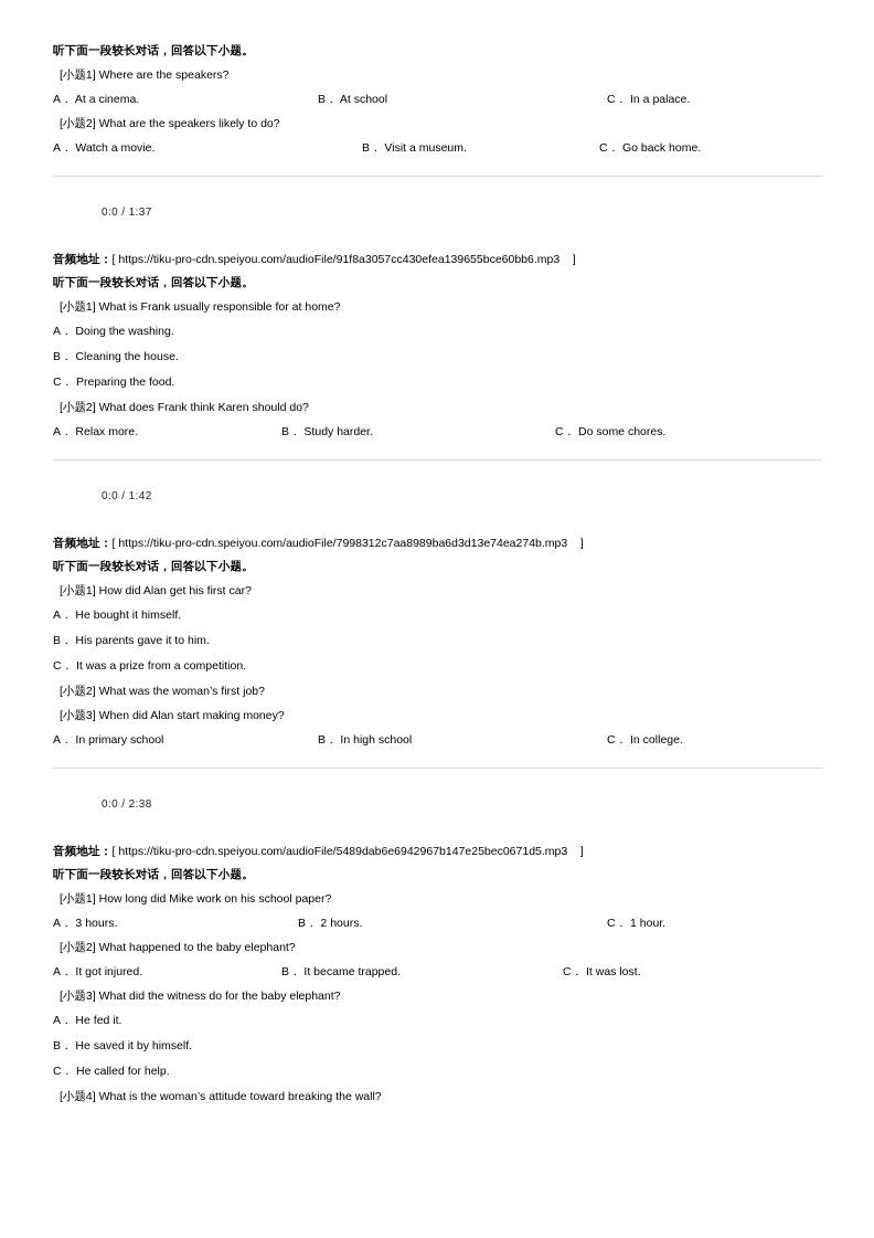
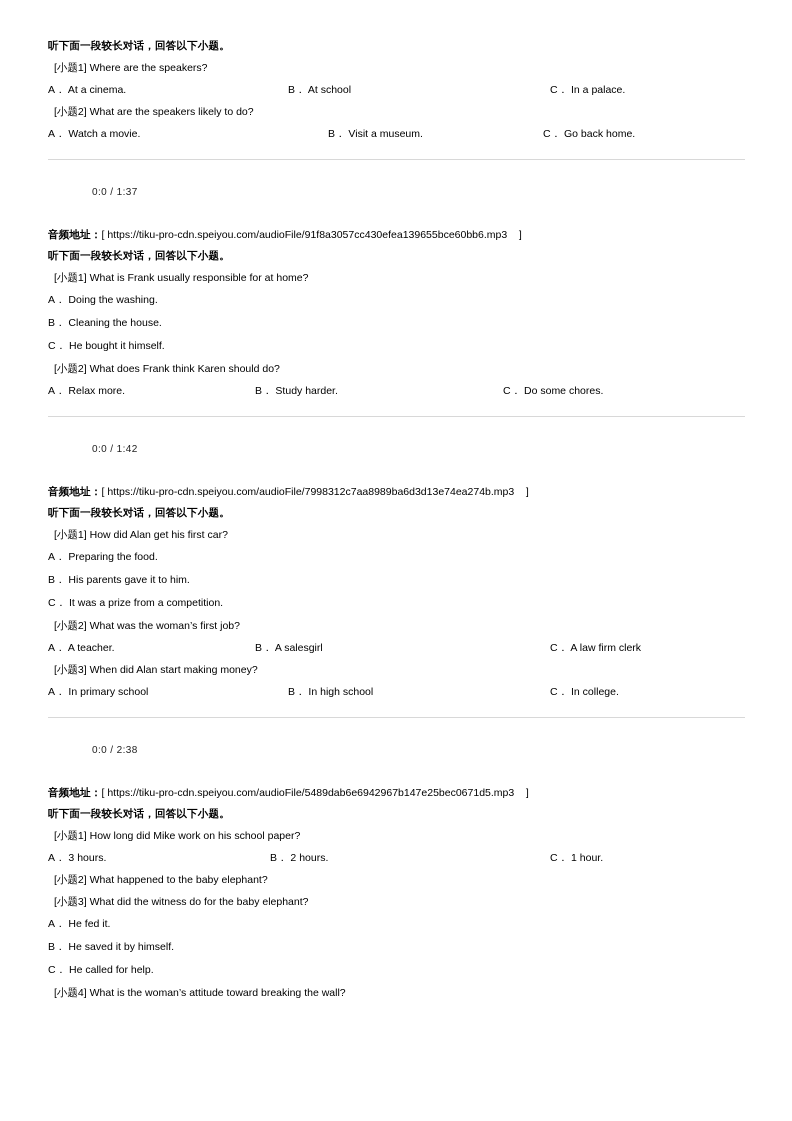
  听下面一段较长对话，回答以下小题。
  [小题1]
  Where are the speakers?
  A． At a cinema.
  B． At school
  C． In a palace.
  [小题2]
  What are the speakers likely to do?
  A． Watch a movie.
  B． Visit a museum.
  C． Go back home.
  0:0
  /
  1:37
  音频地址：
  [
  https://tiku-pro-cdn.speiyou.com/audioFile/91f8a3057cc430efea139655bce60bb6.mp3
  ]
  听下面一段较长对话，回答以下小题。
  [小题1]
  What is Frank usually responsible for at home?
  A．
  Doing the washing.
  B．
  Cleaning the house.
  C．
- Preparing the food.
+ He bought it himself.
  [小题2]
  What does Frank think Karen should do?
  A． Relax more.
  B． Study harder.
  C． Do some chores.
  0:0
  /
  1:42
  音频地址：
  [
  https://tiku-pro-cdn.speiyou.com/audioFile/7998312c7aa8989ba6d3d13e74ea274b.mp3
  ]
  听下面一段较长对话，回答以下小题。
  [小题1]
  How did Alan get his first car?
  A．
- He bought it himself.
+ Preparing the food.
  B．
  His parents gave it to him.
  C．
  It was a prize from a competition.
  [小题2]
  What was the woman’s first job?
+ A． A teacher.
+ B． A salesgirl
+ C． A law firm clerk
  [小题3]
  When did Alan start making money?
  A． In primary school
  B． In high school
  C． In college.
  0:0
  /
  2:38
  音频地址：
  [
  https://tiku-pro-cdn.speiyou.com/audioFile/5489dab6e6942967b147e25bec0671d5.mp3
  ]
  听下面一段较长对话，回答以下小题。
  [小题1]
  How long did Mike work on his school paper?
  A． 3 hours.
  B． 2 hours.
  C． 1 hour.
  [小题2]
  What happened to the baby elephant?
- A． It got injured.
- B． It became trapped.
- C． It was lost.
  [小题3]
  What did the witness do for the baby elephant?
  A．
  He fed it.
  B．
  He saved it by himself.
  C．
  He called for help.
  [小题4]
  What is the woman’s attitude toward breaking the wall?
